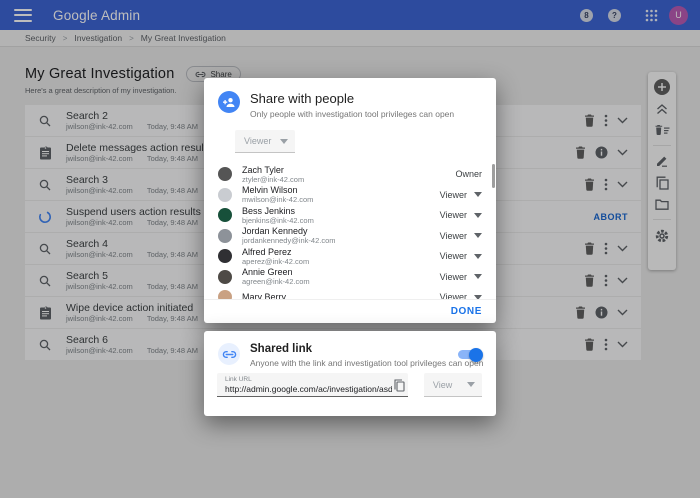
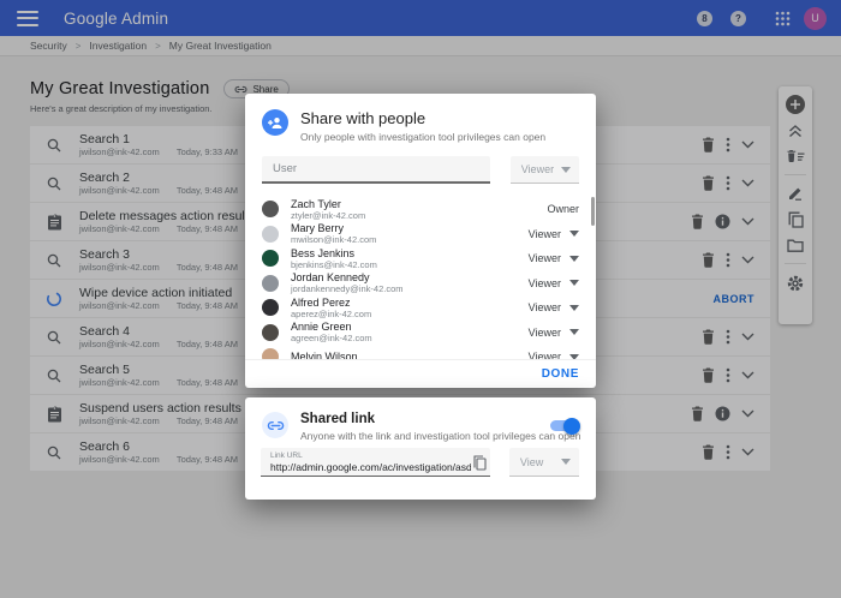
  Google Admin
  8
  ?
  U
  Security
  >
  Investigation
  >
  My Great Investigation
  My Great Investigation
  Share
  Here's a great description of my investigation.
+ Search 1
+ jwilson@ink-42.com Today, 9:33 AM
  Search 2
  jwilson@ink-42.com Today, 9:48 AM
  Delete messages action resul
  jwilson@ink-42.com Today, 9:48 AM
  Search 3
  jwilson@ink-42.com Today, 9:48 AM
- Suspend users action results
+ Wipe device action initiated
  jwilson@ink-42.com Today, 9:48 AM
  ABORT
  Search 4
  jwilson@ink-42.com Today, 9:48 AM
  Search 5
  jwilson@ink-42.com Today, 9:48 AM
- Wipe device action initiated
+ Suspend users action results
  jwilson@ink-42.com Today, 9:48 AM
  Search 6
  jwilson@ink-42.com Today, 9:48 AM
  Share with people
  Only people with investigation tool privileges can open
+ User
  Viewer
  Zach Tyler
  ztyler@ink-42.com
  Owner
- Melvin Wilson
+ Mary Berry
  mwilson@ink-42.com
  Viewer
  Bess Jenkins
  bjenkins@ink-42.com
  Viewer
  Jordan Kennedy
  jordankennedy@ink-42.com
  Viewer
  Alfred Perez
  aperez@ink-42.com
  Viewer
  Annie Green
  agreen@ink-42.com
  Viewer
- Mary Berry
+ Melvin Wilson
  Viewer
  DONE
  Shared link
  Anyone with the link and investigation tool privileges can open
  http://admin.google.com/ac/investigation/asd
  View
